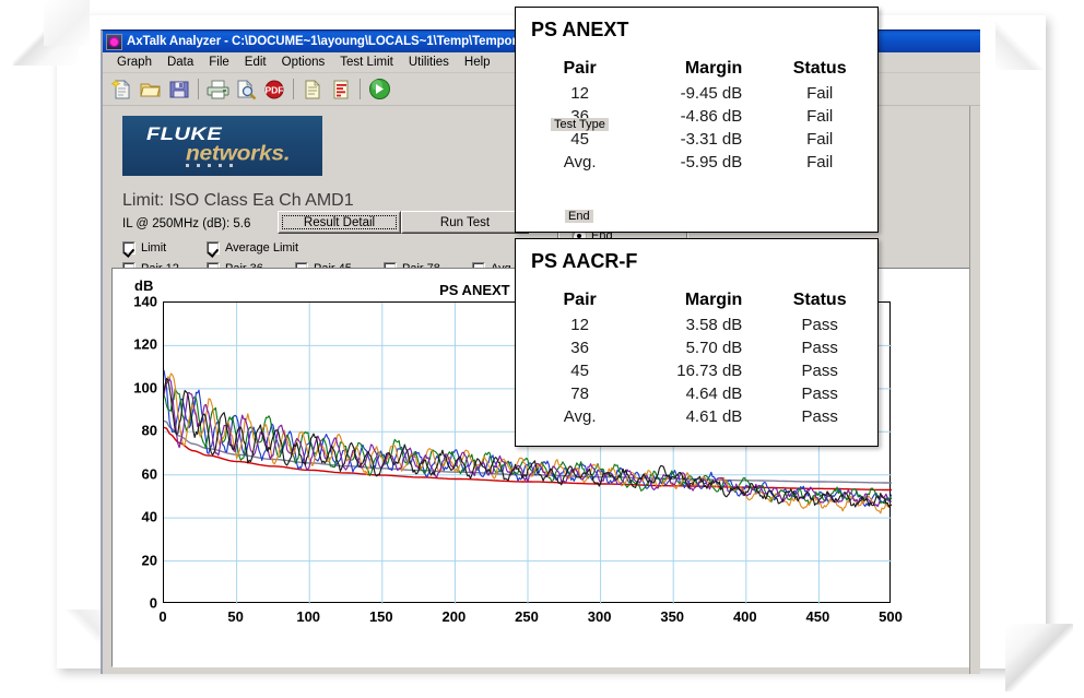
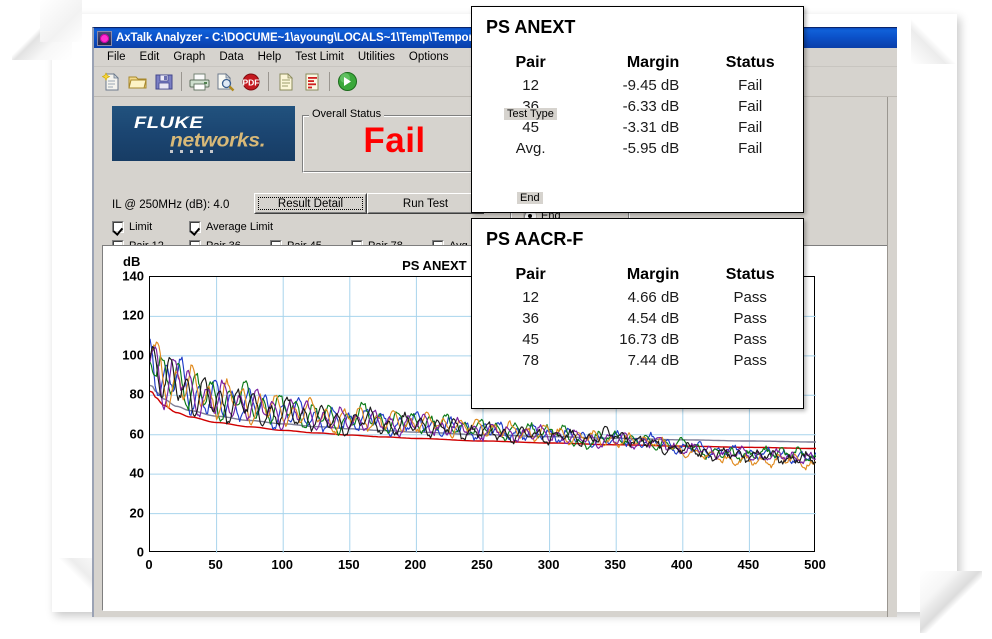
  AxTalk Analyzer - C:\DOCUME~1\ayoung\LOCALS~1\Temp\Tempo
- Graph
+ File
- Data
+ Edit
- File
+ Graph
- Edit
+ Data
- Options
+ Help
  Test Limit
  Utilities
- Help
+ Options
  PDF
  FLUKE
  networks.
+ Overall Status
+ Fail
  Test Type
  End
  End
- Limit: ISO Class Ea Ch AMD1
- IL @ 250MHz (dB): 5.6
+ IL @ 250MHz (dB): 4.0
  Result Detail
  Run Test
  Limit
  Average Limit
  dB
  PS ANEXT
  0
  20
  40
  60
  80
  100
  120
  140
  0
  50
  100
  150
  200
  250
  300
  350
  400
  450
  500
  PS ANEXT
  Pair	Margin	Status
  12	-9.45 dB	Fail
- 36	-4.86 dB	Fail
+ 36	-6.33 dB	Fail
  45	-3.31 dB	Fail
  Avg.	-5.95 dB	Fail
  PS AACR-F
  Pair	Margin	Status
- 12	3.58 dB	Pass
+ 12	4.66 dB	Pass
- 36	5.70 dB	Pass
+ 36	4.54 dB	Pass
  45	16.73 dB	Pass
- 78	4.64 dB	Pass
+ 78	7.44 dB	Pass
- Avg.	4.61 dB	Pass
